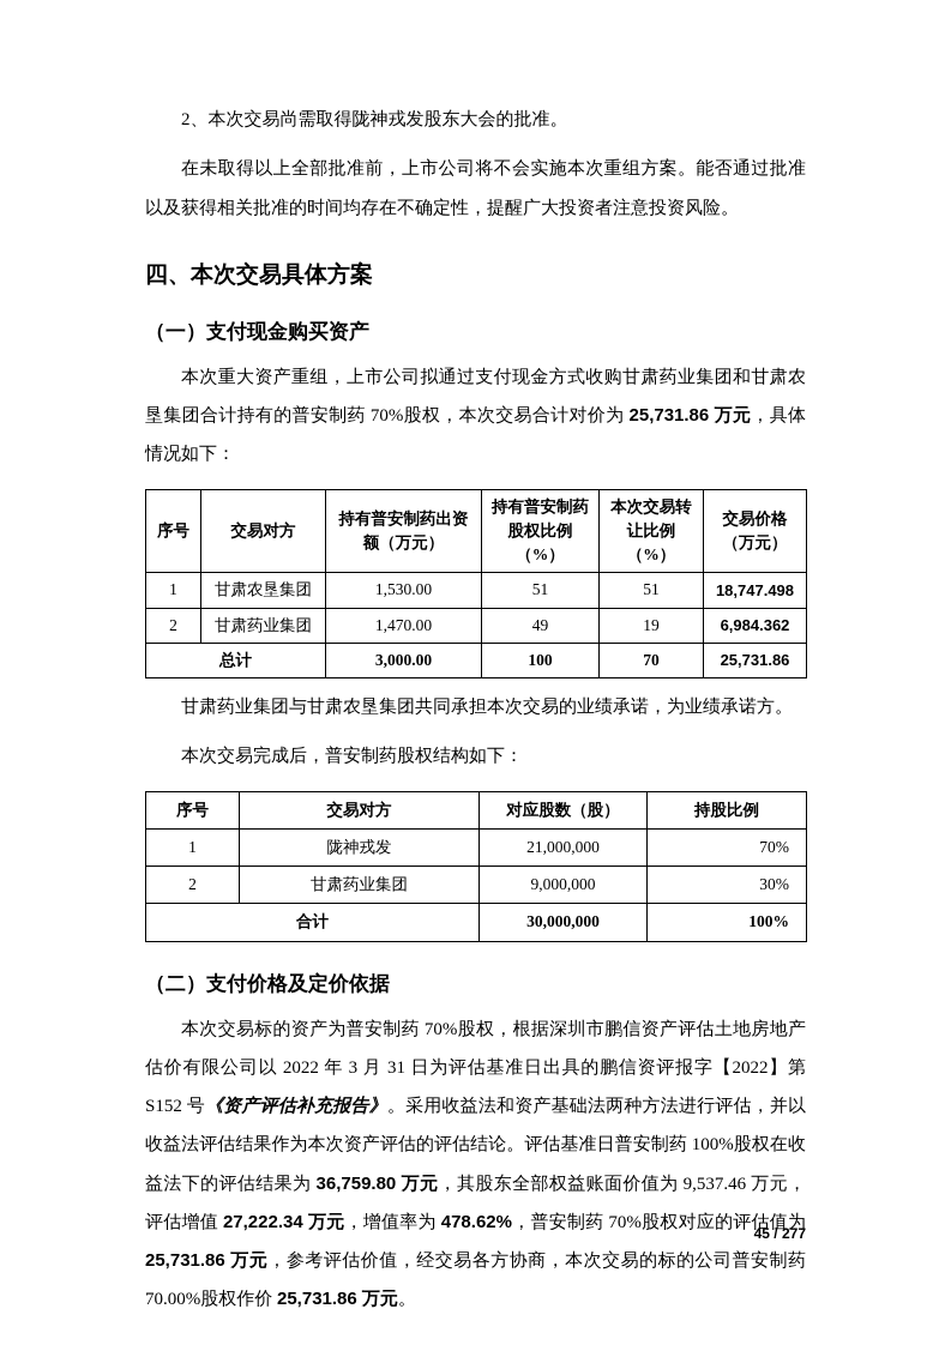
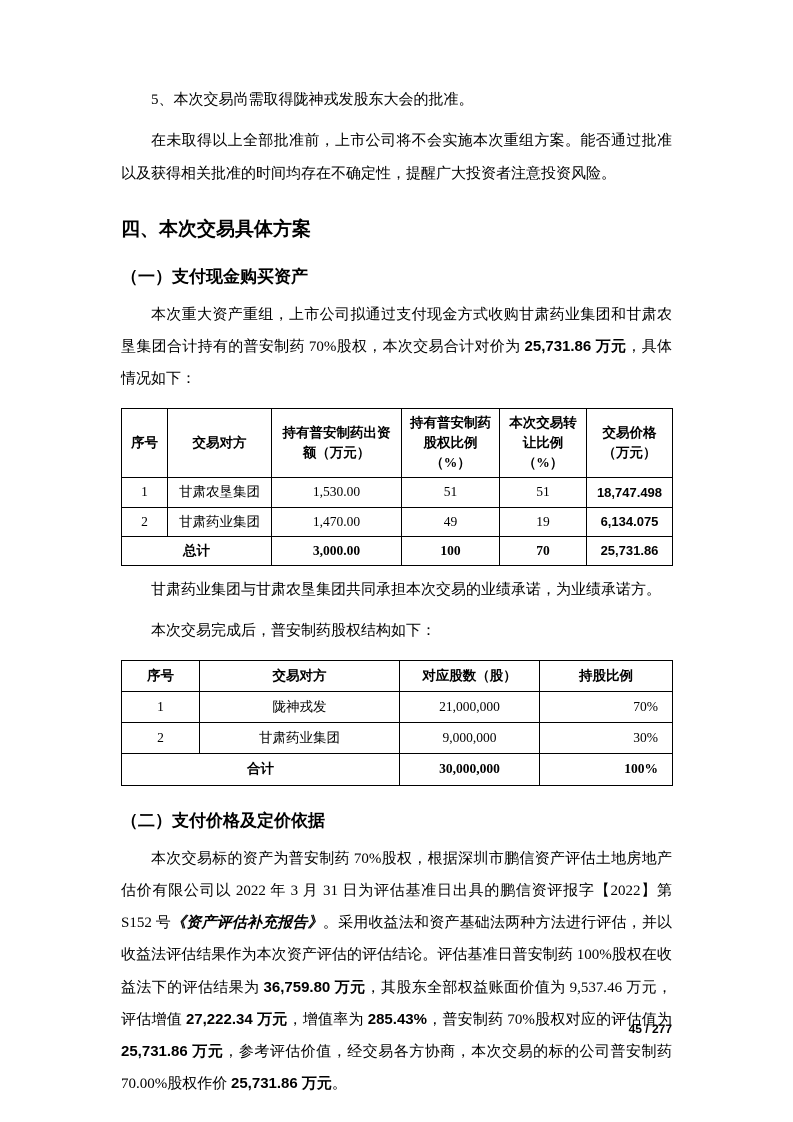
- 2、本次交易尚需取得陇神戎发股东大会的批准。
+ 5、本次交易尚需取得陇神戎发股东大会的批准。
  在未取得以上全部批准前，上市公司将不会实施本次重组方案。能否通过批准以及获得相关批准的时间均存在不确定性，提醒广大投资者注意投资风险。
  四、本次交易具体方案
  （一）支付现金购买资产
  本次重大资产重组，上市公司拟通过支付现金方式收购甘肃药业集团和甘肃农垦集团合计持有的普安制药 70%股权，本次交易合计对价为 25,731.86 万元，具体情况如下：
  序号	交易对方	持有普安制药出资额（万元）	持有普安制药股权比例（%）	本次交易转让比例（%）	交易价格（万元）
  1	甘肃农垦集团	1,530.00	51	51	18,747.498
- 2	甘肃药业集团	1,470.00	49	19	6,984.362
+ 2	甘肃药业集团	1,470.00	49	19	6,134.075
  总计	3,000.00	100	70	25,731.86
  甘肃药业集团与甘肃农垦集团共同承担本次交易的业绩承诺，为业绩承诺方。
  本次交易完成后，普安制药股权结构如下：
  序号	交易对方	对应股数（股）	持股比例
  1	陇神戎发	21,000,000	70%
  2	甘肃药业集团	9,000,000	30%
  合计	30,000,000	100%
  （二）支付价格及定价依据
- 本次交易标的资产为普安制药 70%股权，根据深圳市鹏信资产评估土地房地产估价有限公司以 2022 年 3 月 31 日为评估基准日出具的鹏信资评报字【2022】第 S152 号《资产评估补充报告》。采用收益法和资产基础法两种方法进行评估，并以收益法评估结果作为本次资产评估的评估结论。评估基准日普安制药 100%股权在收益法下的评估结果为 36,759.80 万元，其股东全部权益账面价值为 9,537.46 万元，评估增值 27,222.34 万元，增值率为 478.62%，普安制药 70%股权对应的评估值为 25,731.86 万元，参考评估价值，经交易各方协商，本次交易的标的公司普安制药 70.00%股权作价 25,731.86 万元。
+ 本次交易标的资产为普安制药 70%股权，根据深圳市鹏信资产评估土地房地产估价有限公司以 2022 年 3 月 31 日为评估基准日出具的鹏信资评报字【2022】第 S152 号《资产评估补充报告》。采用收益法和资产基础法两种方法进行评估，并以收益法评估结果作为本次资产评估的评估结论。评估基准日普安制药 100%股权在收益法下的评估结果为 36,759.80 万元，其股东全部权益账面价值为 9,537.46 万元，评估增值 27,222.34 万元，增值率为 285.43%，普安制药 70%股权对应的评估值为 25,731.86 万元，参考评估价值，经交易各方协商，本次交易的标的公司普安制药 70.00%股权作价 25,731.86 万元。
  45 / 277
